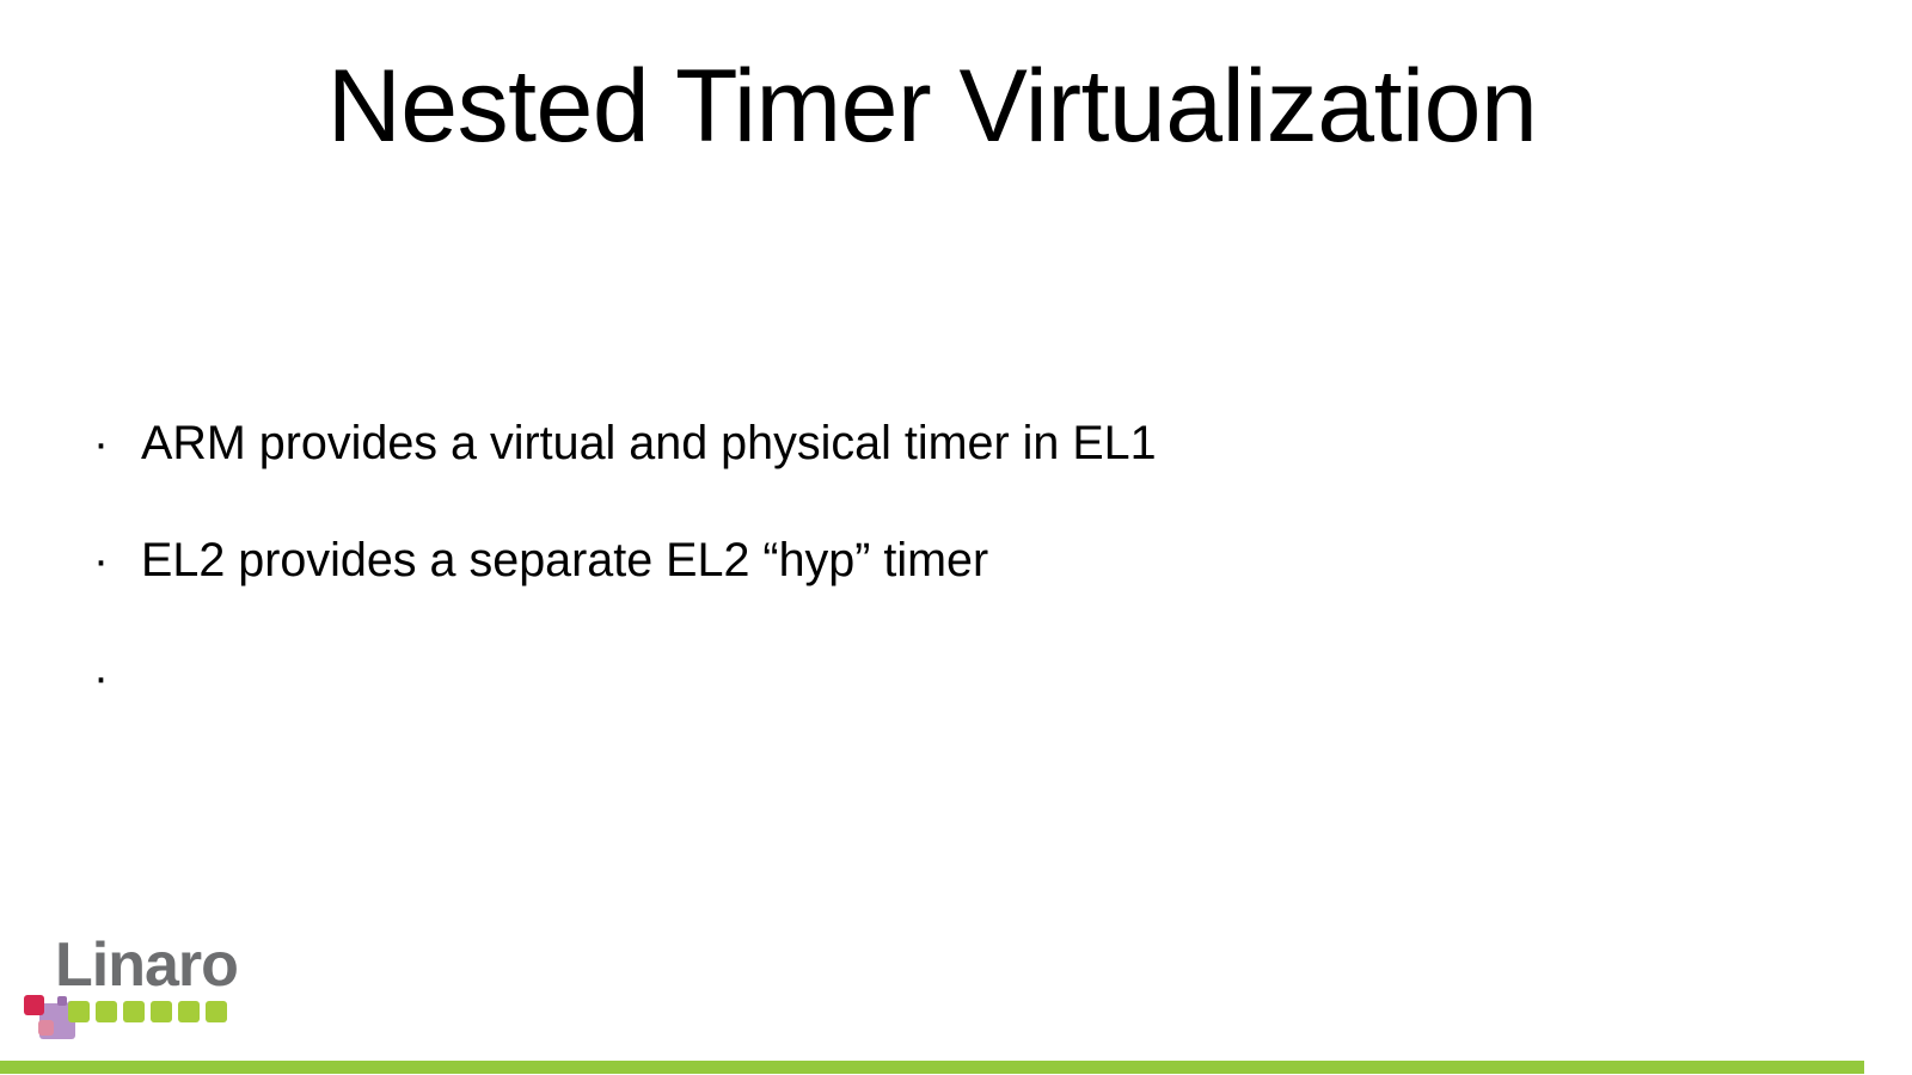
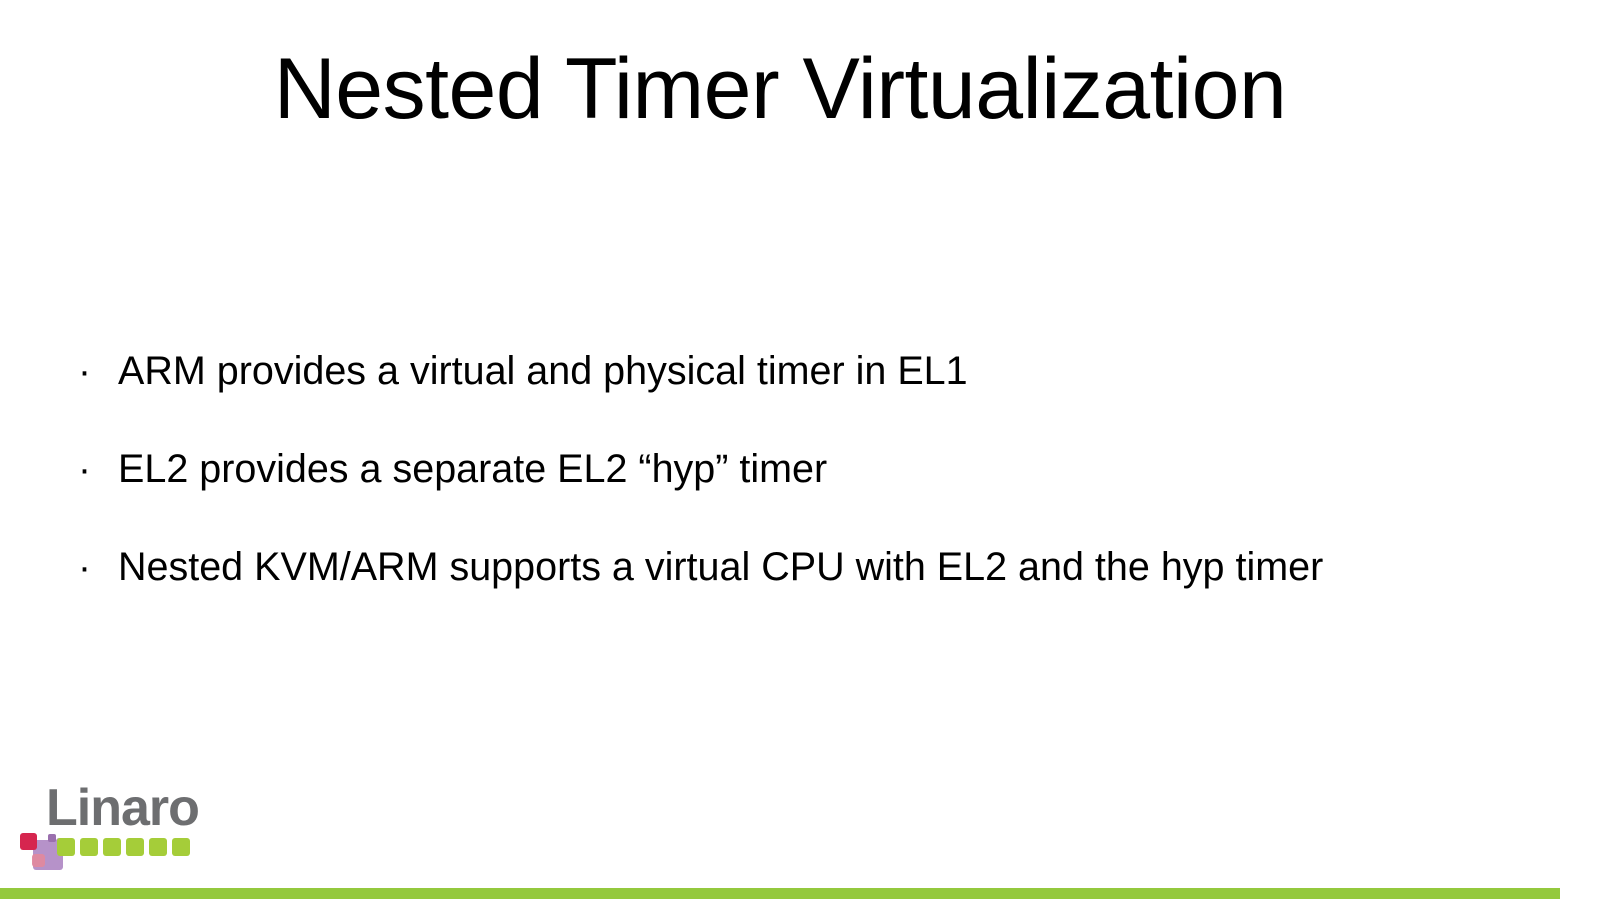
  Nested Timer Virtualization
  ·
  ARM provides a virtual and physical timer in EL1
  ·
  EL2 provides a separate EL2 “hyp” timer
  ·
+ Nested KVM/ARM supports a virtual CPU with EL2 and the hyp timer
  Linaro
